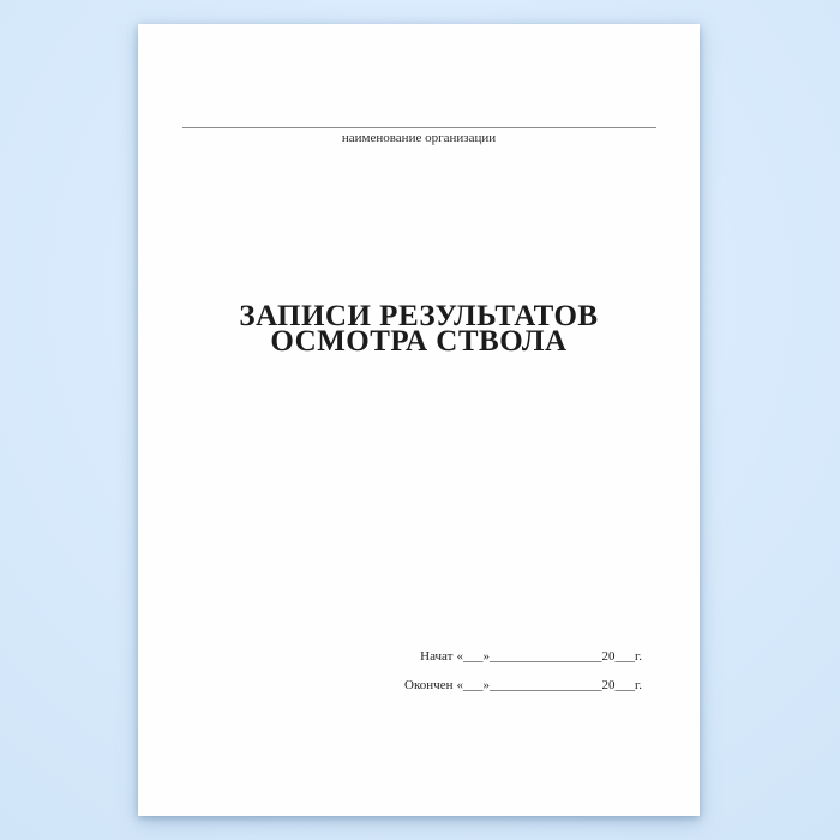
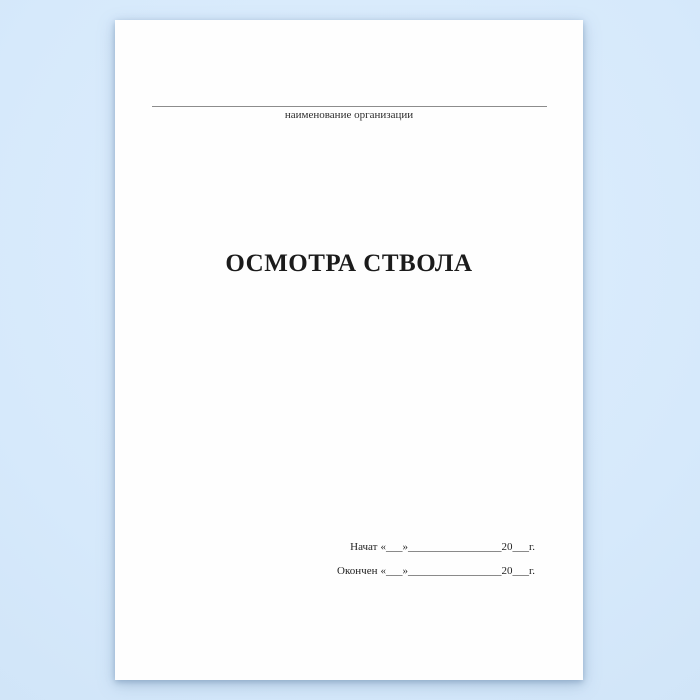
  наименование организации
- ЗАПИСИ РЕЗУЛЬТАТОВ
  ОСМОТРА СТВОЛА
  Начат «___»_________________20___г.
  Окончен «___»_________________20___г.
